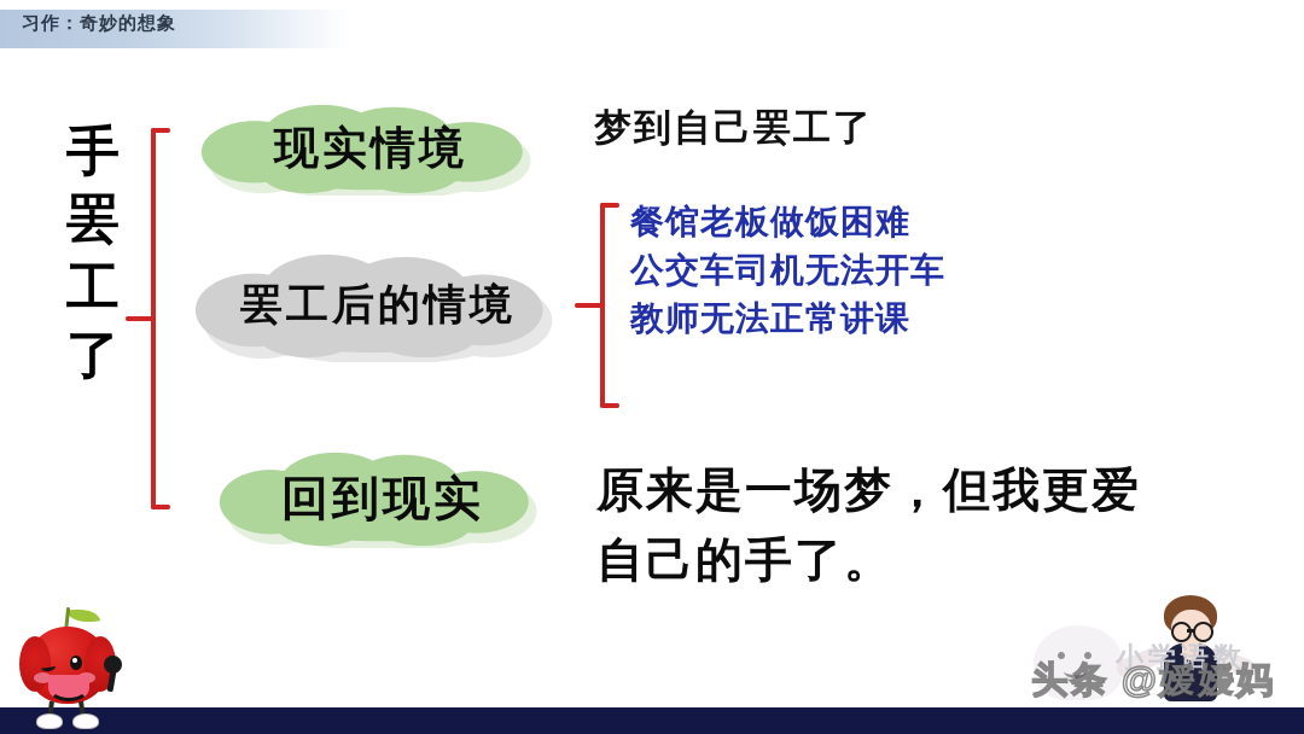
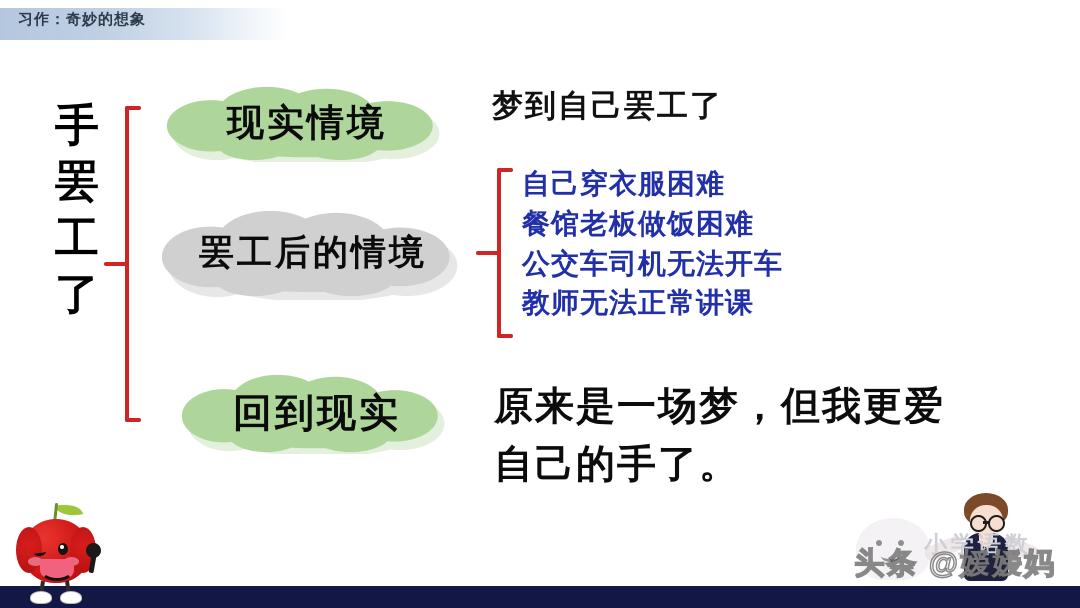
  习作：奇妙的想象
  手
  罢
  工
  了
  现实情境
  罢工后的情境
  回到现实
  梦到自己罢工了
+ 自己穿衣服困难
  餐馆老板做饭困难
  公交车司机无法开车
  教师无法正常讲课
  原来是一场梦，但我更爱
  自己的手了。
  小学语数
  头条 @嫒嫒妈
